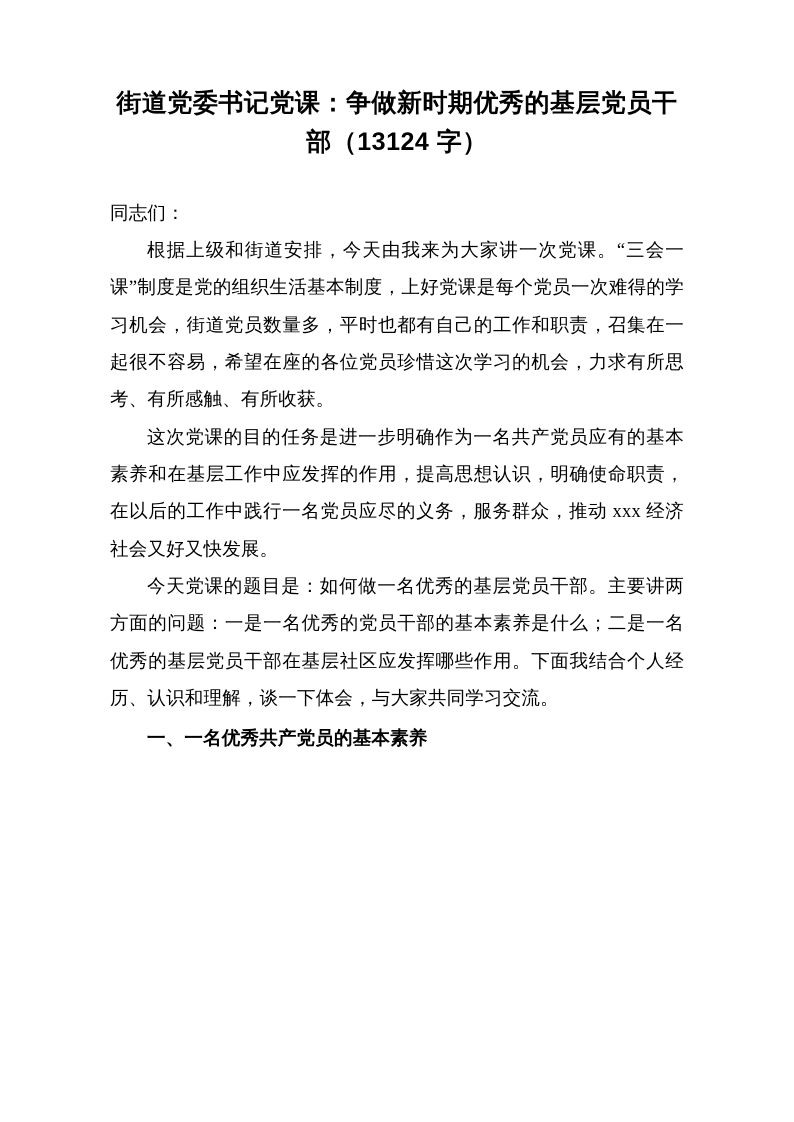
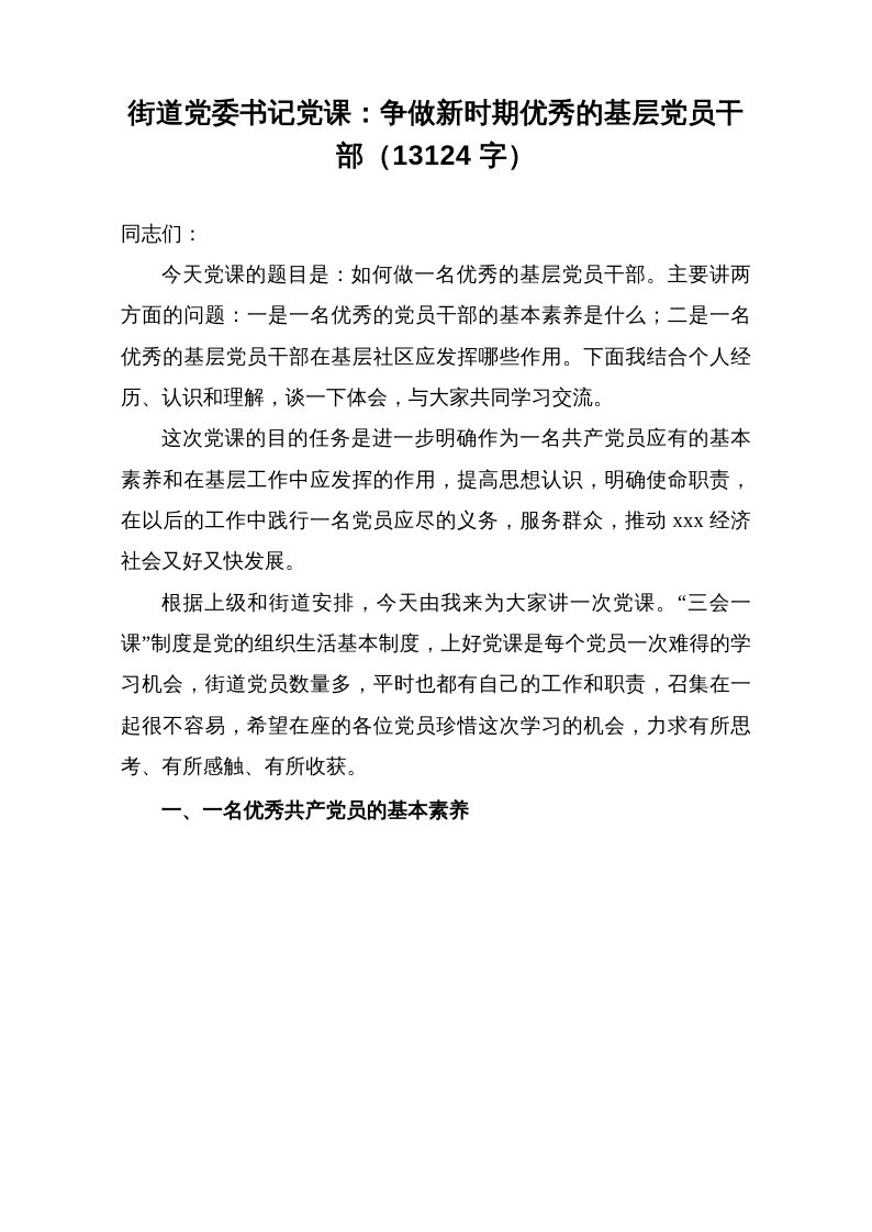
  街道党委书记党课：争做新时期优秀的基层党员干部（13124 字）
  同志们：
- 根据上级和街道安排，今天由我来为大家讲一次党课。“三会一课”制度是党的组织生活基本制度，上好党课是每个党员一次难得的学习机会，街道党员数量多，平时也都有自己的工作和职责，召集在一起很不容易，希望在座的各位党员珍惜这次学习的机会，力求有所思考、有所感触、有所收获。
+ 今天党课的题目是：如何做一名优秀的基层党员干部。主要讲两方面的问题：一是一名优秀的党员干部的基本素养是什么；二是一名优秀的基层党员干部在基层社区应发挥哪些作用。下面我结合个人经历、认识和理解，谈一下体会，与大家共同学习交流。
  这次党课的目的任务是进一步明确作为一名共产党员应有的基本素养和在基层工作中应发挥的作用，提高思想认识，明确使命职责，在以后的工作中践行一名党员应尽的义务，服务群众，推动 xxx 经济社会又好又快发展。
- 今天党课的题目是：如何做一名优秀的基层党员干部。主要讲两方面的问题：一是一名优秀的党员干部的基本素养是什么；二是一名优秀的基层党员干部在基层社区应发挥哪些作用。下面我结合个人经历、认识和理解，谈一下体会，与大家共同学习交流。
+ 根据上级和街道安排，今天由我来为大家讲一次党课。“三会一课”制度是党的组织生活基本制度，上好党课是每个党员一次难得的学习机会，街道党员数量多，平时也都有自己的工作和职责，召集在一起很不容易，希望在座的各位党员珍惜这次学习的机会，力求有所思考、有所感触、有所收获。
  一、一名优秀共产党员的基本素养
